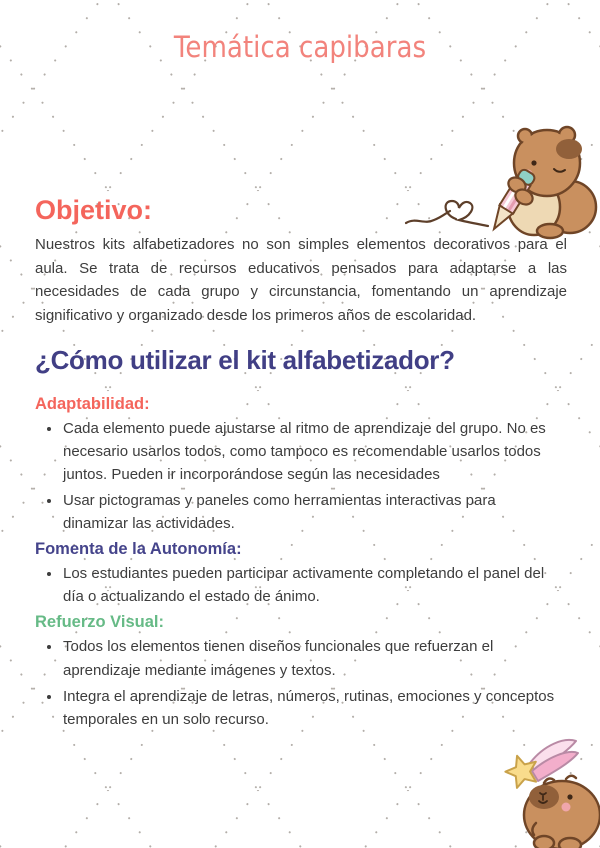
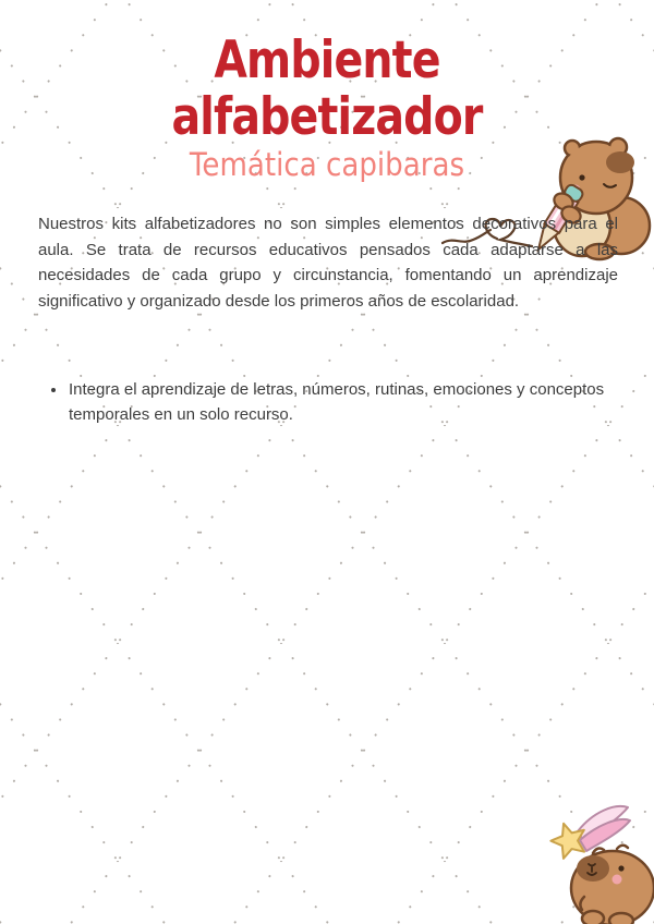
+ Ambiente alfabetizador
  Temática capibaras
- Objetivo:
- Nuestros kits alfabetizadores no son simples elementos decorativos para el aula. Se trata de recursos educativos pensados para adaptarse a las necesidades de cada grupo y circunstancia, fomentando un aprendizaje significativo y organizado desde los primeros años de escolaridad.
+ Nuestros kits alfabetizadores no son simples elementos decorativos para el aula. Se trata de recursos educativos pensados cada adaptarse a las necesidades de cada grupo y circunstancia, fomentando un aprendizaje significativo y organizado desde los primeros años de escolaridad.
- ¿Cómo utilizar el kit alfabetizador?
- Adaptabilidad:
- Cada elemento puede ajustarse al ritmo de aprendizaje del grupo. No es
- necesario usarlos todos, como tampoco es recomendable usarlos todos
- juntos. Pueden ir incorporándose según las necesidades
- Usar pictogramas y paneles como herramientas interactivas para
- dinamizar las actividades.
- Fomenta de la Autonomía:
- Los estudiantes pueden participar activamente completando el panel del
- día o actualizando el estado de ánimo.
- Refuerzo Visual:
- Todos los elementos tienen diseños funcionales que refuerzan el
- aprendizaje mediante imágenes y textos.
  Integra el aprendizaje de letras, números, rutinas, emociones y conceptos
  temporales en un solo recurso.
